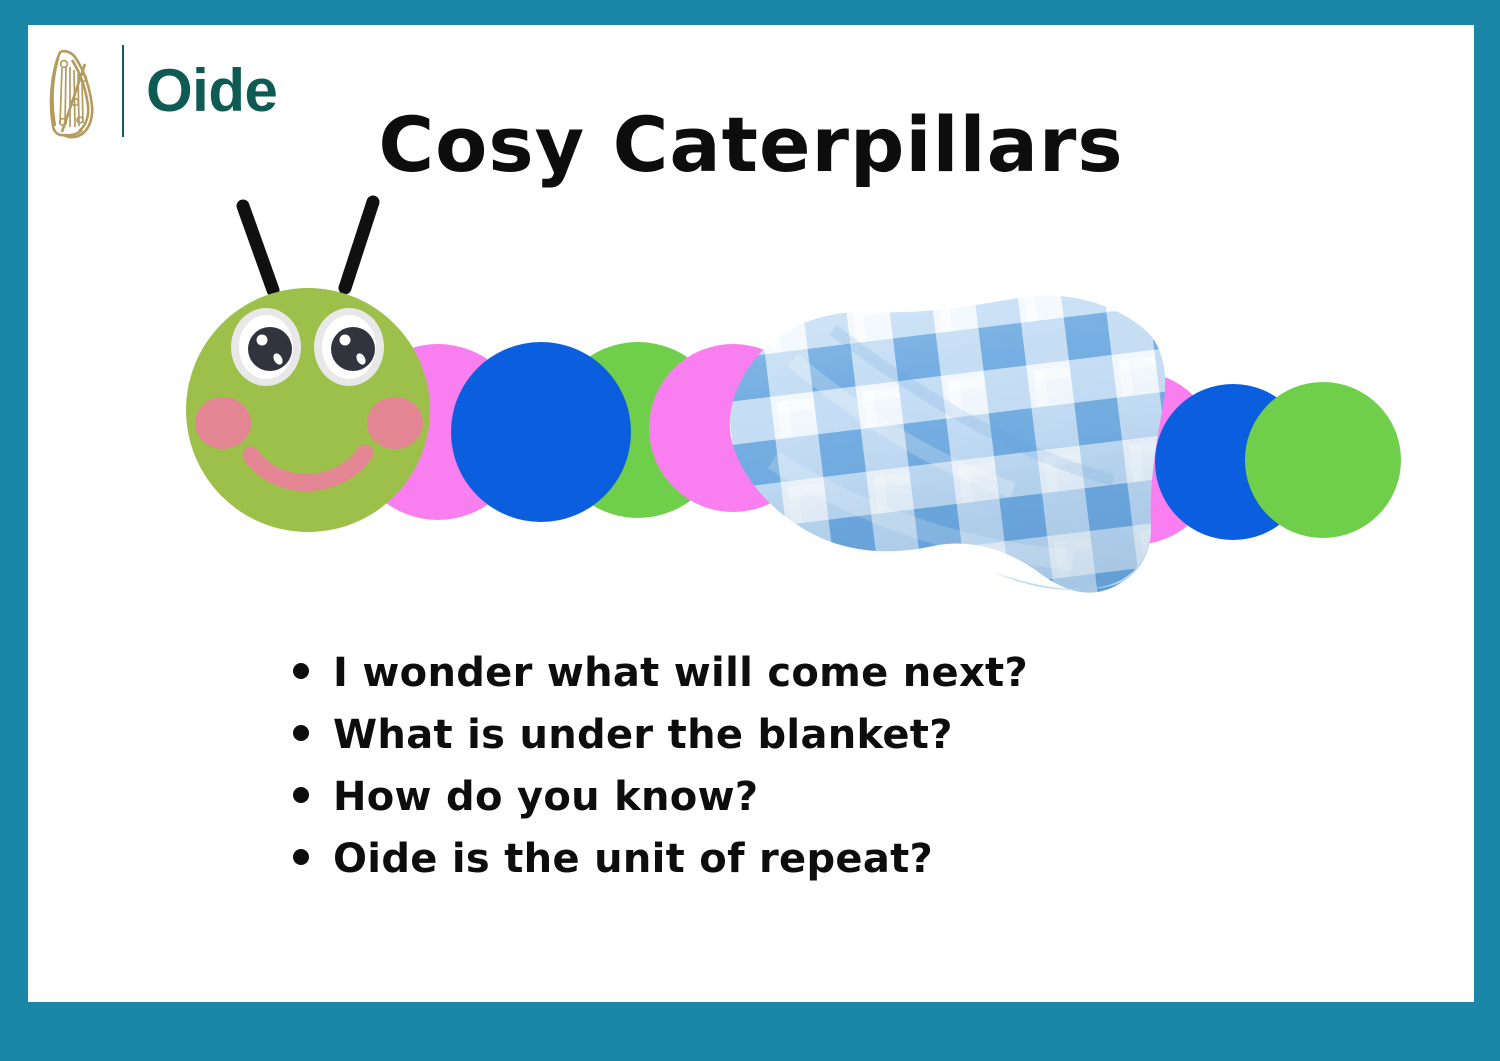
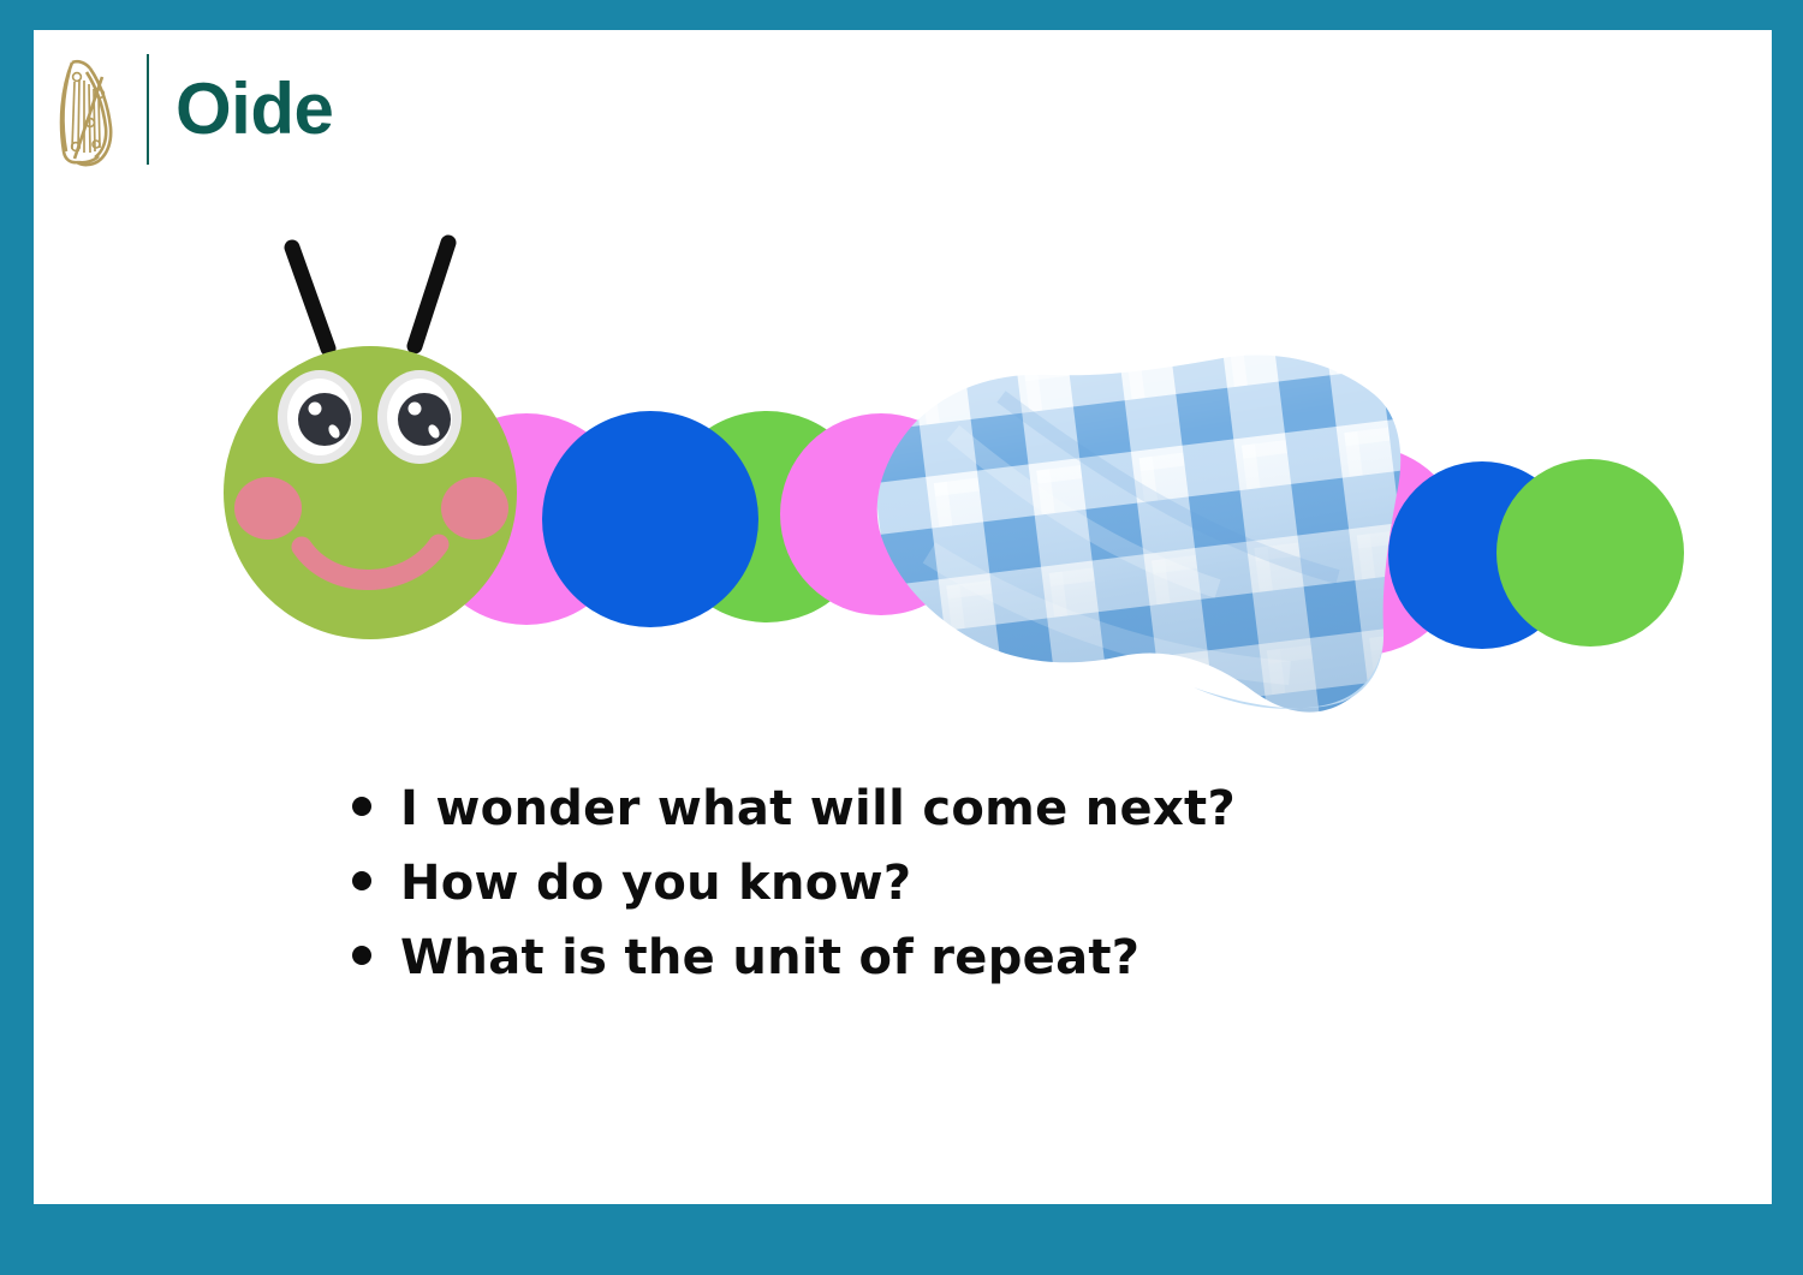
  Oide
- Cosy Caterpillars
  I wonder what will come next?
- What is under the blanket?
  How do you know?
- Oide is the unit of repeat?
+ What is the unit of repeat?
